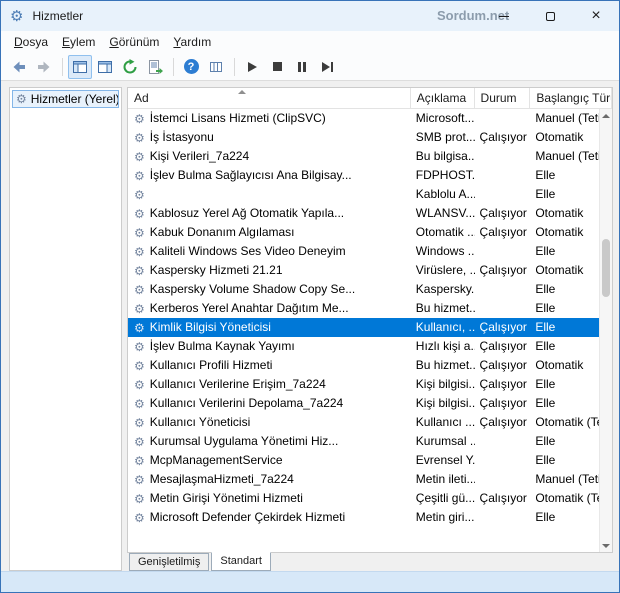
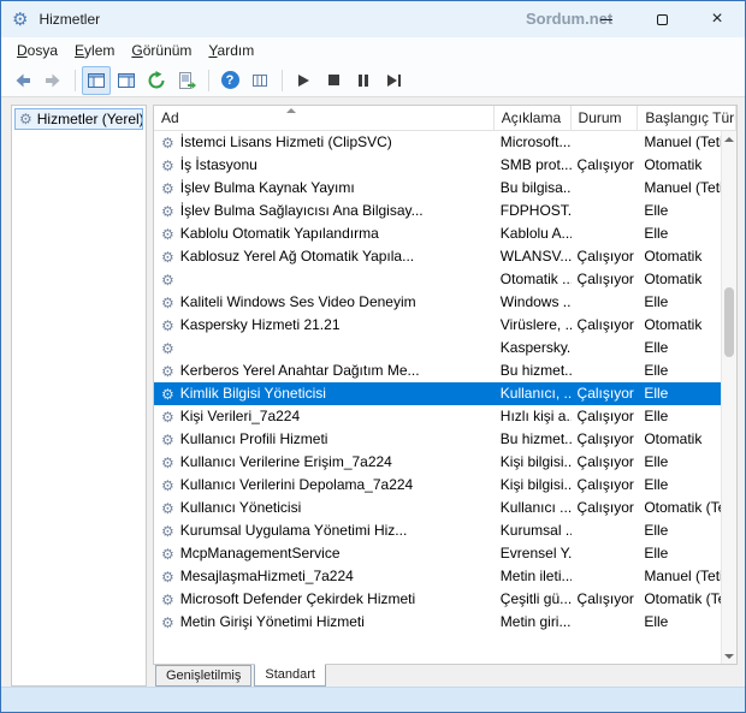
  ⚙
  Hizmetler
  Sordum.net
  ×
  Dosya
  Eylem
  Görünüm
  Yardım
  ?
  ⚙
  Hizmetler (Yerel)
  Ad
  Açıklama
  Durum
  Başlangıç Tür
  ⚙
  İstemci Lisans Hizmeti (ClipSVC)
  Microsoft...
  ⚙
  İş İstasyonu
  SMB prot...
  Çalışıyor
  Otomatik
  ⚙
- Kişi Verileri_7a224
+ İşlev Bulma Kaynak Yayımı
  Bu bilgisa..
  ⚙
  İşlev Bulma Sağlayıcısı Ana Bilgisay...
  FDPHOST.
  Elle
  ⚙
+ Kablolu Otomatik Yapılandırma
  Kablolu A..
  Elle
  ⚙
  Kablosuz Yerel Ağ Otomatik Yapıla...
  WLANSV...
  Çalışıyor
  Otomatik
  ⚙
- Kabuk Donanım Algılaması
  Otomatik ..
  Çalışıyor
  Otomatik
  ⚙
  Kaliteli Windows Ses Video Deneyim
  Windows ..
  Elle
  ⚙
  Kaspersky Hizmeti 21.21
  Virüslere, .
  Çalışıyor
  Otomatik
  ⚙
- Kaspersky Volume Shadow Copy Se...
  Kaspersky.
  Elle
  ⚙
  Kerberos Yerel Anahtar Dağıtım Me...
  Bu hizmet..
  Elle
  ⚙
  Kimlik Bilgisi Yöneticisi
  Kullanıcı, ..
  Çalışıyor
  Elle
  ⚙
- İşlev Bulma Kaynak Yayımı
+ Kişi Verileri_7a224
  Hızlı kişi a.
  Çalışıyor
  Elle
  ⚙
  Kullanıcı Profili Hizmeti
  Bu hizmet..
  Çalışıyor
  Otomatik
  ⚙
  Kullanıcı Verilerine Erişim_7a224
  Kişi bilgisi..
  Çalışıyor
  Elle
  ⚙
  Kullanıcı Verilerini Depolama_7a224
  Kişi bilgisi..
  Çalışıyor
  Elle
  ⚙
  Kullanıcı Yöneticisi
  Kullanıcı ...
  Çalışıyor
  ⚙
  Kurumsal Uygulama Yönetimi Hiz...
  Kurumsal .
  Elle
  ⚙
  McpManagementService
  Evrensel Y.
  Elle
  ⚙
  MesajlaşmaHizmeti_7a224
  Metin ileti..
  ⚙
- Metin Girişi Yönetimi Hizmeti
+ Microsoft Defender Çekirdek Hizmeti
  Çeşitli gü...
  Çalışıyor
  ⚙
- Microsoft Defender Çekirdek Hizmeti
+ Metin Girişi Yönetimi Hizmeti
  Metin giri...
  Elle
  Genişletilmiş
  Standart
